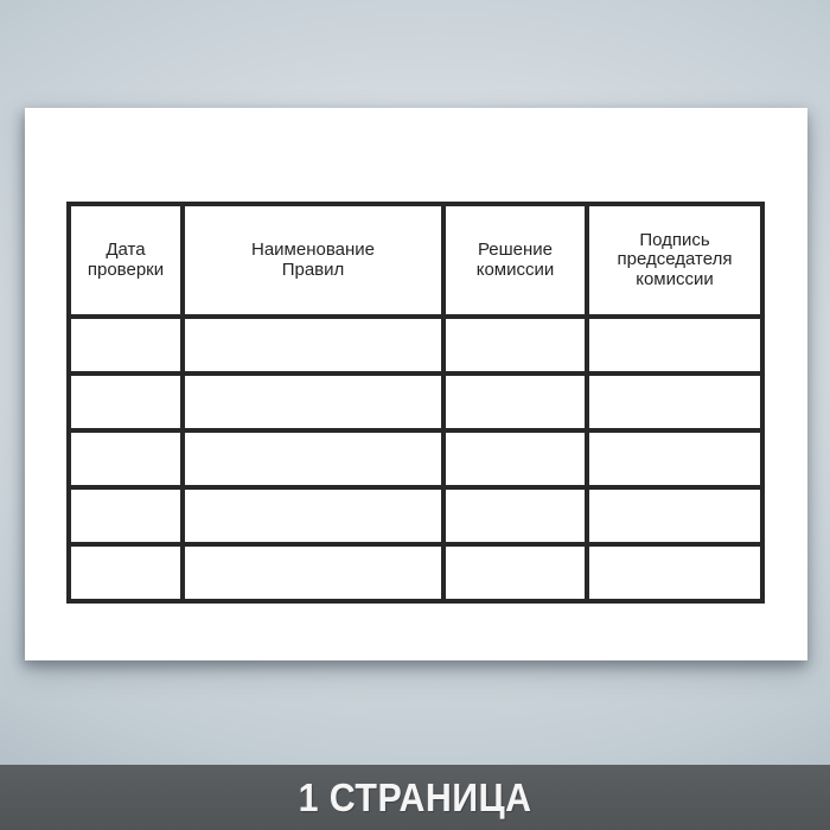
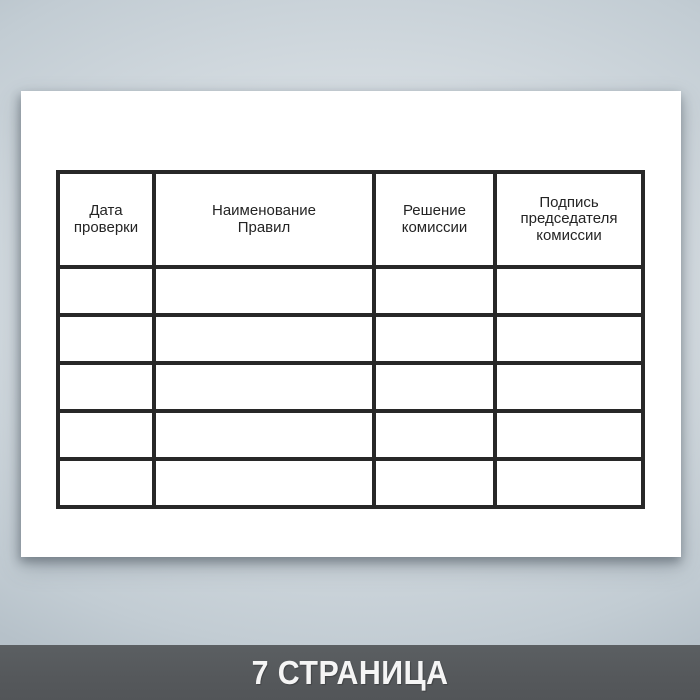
  Дата проверки	Наименование Правил	Решение комиссии	Подпись председателя комиссии
- 1 СТРАНИЦА
+ 7 СТРАНИЦА
